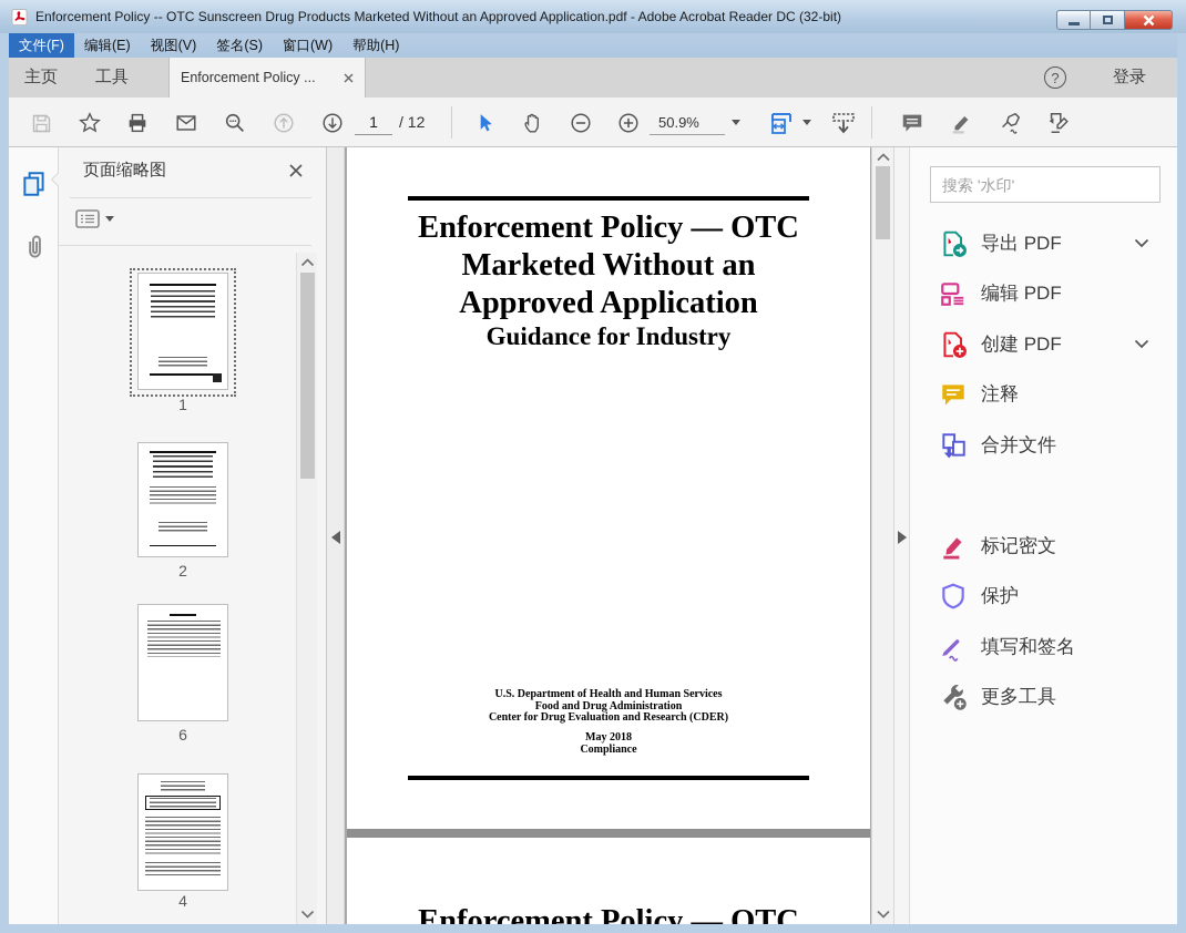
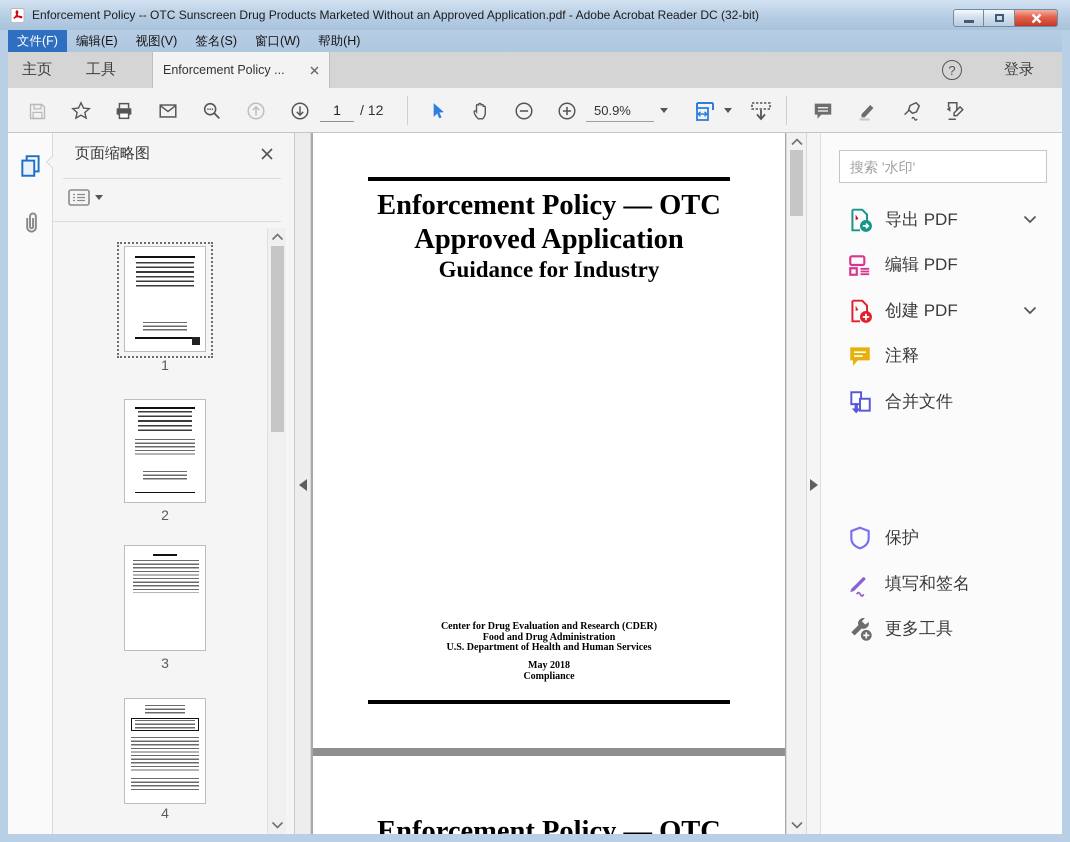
  Enforcement Policy -- OTC Sunscreen Drug Products Marketed Without an Approved Application.pdf - Adobe Acrobat Reader DC (32-bit)
  文件(F)
  编辑(E)
  视图(V)
  签名(S)
  窗口(W)
  帮助(H)
  主页
  工具
  Enforcement Policy ...
  ?
  登录
  1
  / 12
  50.9%
  页面缩略图
  1
  2
- 6
+ 3
  4
  Enforcement Policy — OTC
- Marketed Without an
  Approved Application
  Guidance for Industry
- U.S. Department of Health and Human Services
+ Center for Drug Evaluation and Research (CDER)
  Food and Drug Administration
- Center for Drug Evaluation and Research (CDER)
+ U.S. Department of Health and Human Services
  May 2018
  Compliance
  Enforcement Policy — OTC
  搜索 '水印'
  导出 PDF
  编辑 PDF
  创建 PDF
  注释
  合并文件
- 标记密文
  保护
  填写和签名
  更多工具
